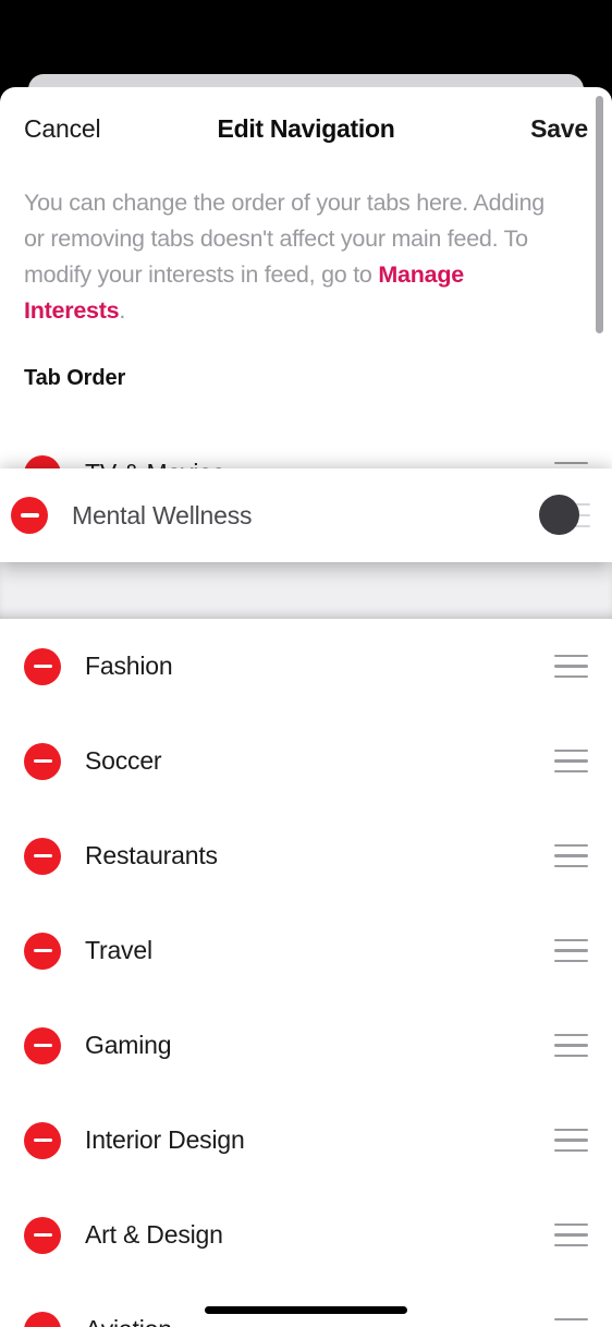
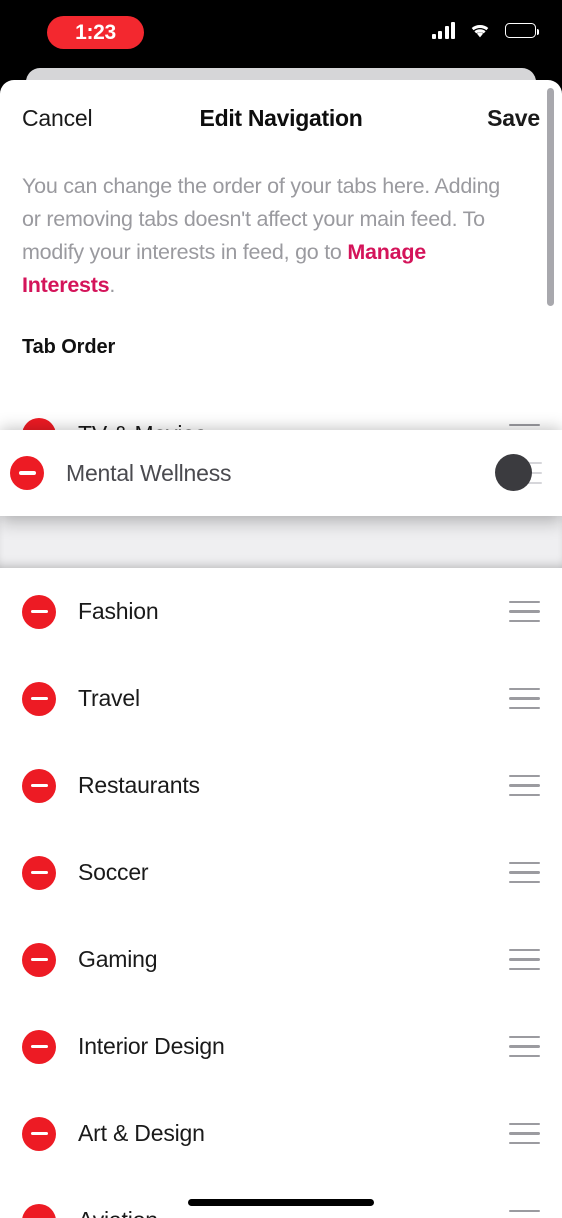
+ 1:23
  Cancel
  Edit Navigation
  Save
  You can change the order of your tabs here. Adding or removing tabs doesn't affect your main feed. To modify your interests in feed, go to Manage Interests.
  Tab Order
  Fashion
- Soccer
+ Travel
  Restaurants
- Travel
+ Soccer
  Gaming
  Interior Design
  Art & Design
  Mental Wellness
